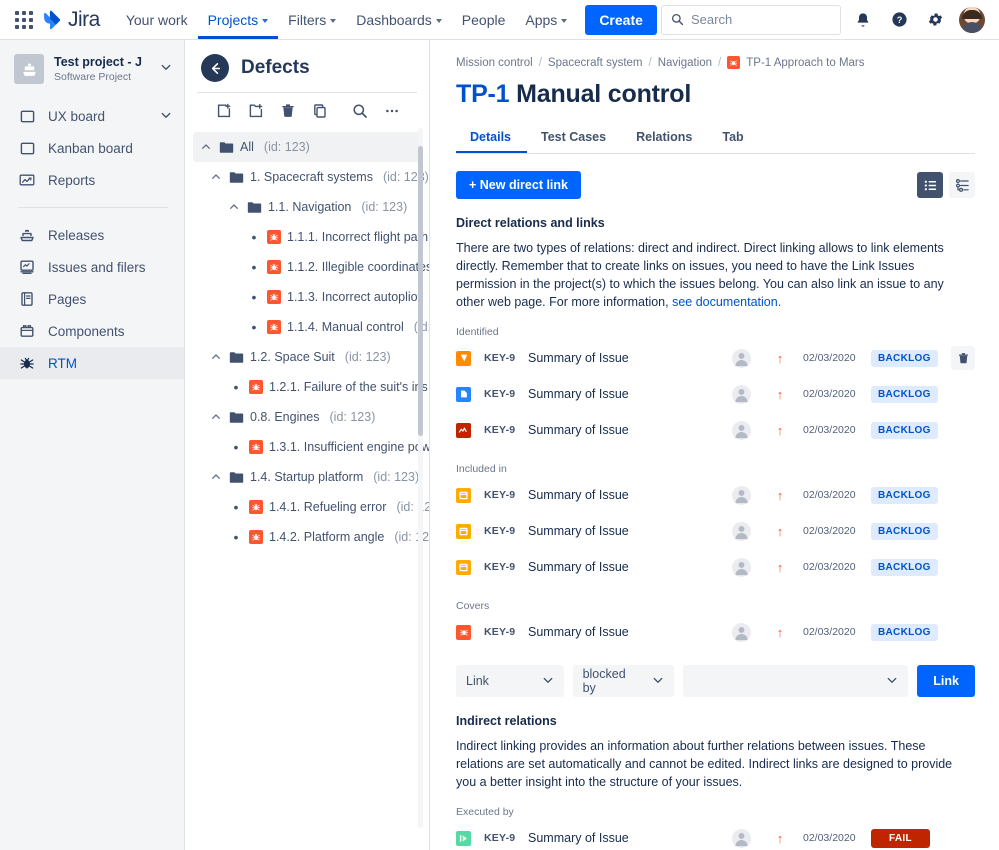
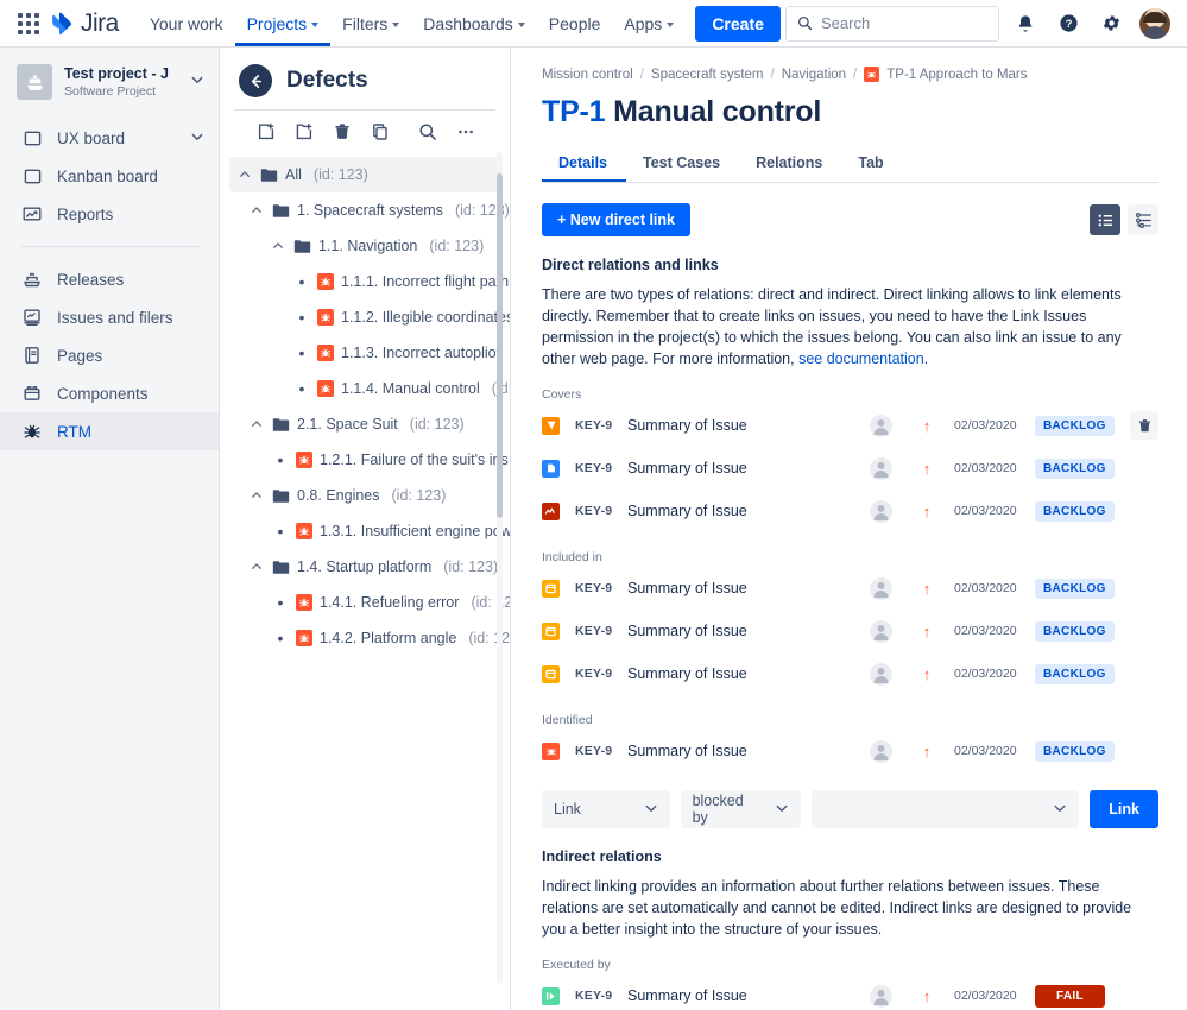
  Jira
  Your work
  Projects
  Filters
  Dashboards
  People
  Apps
  Create
  Search
  ?
  Test project - J
  Software Project
  UX board
  Kanban board
  Reports
  Releases
  Issues and filers
  Pages
  Components
  RTM
  Defects
  All
  (id: 123)
  1. Spacecraft systems
  (id: 12)
  1.1. Navigation
  (id: 123)
  •
  1.1.1. Incorrect flight pah
  •
  1.1.2. Illegible coordina
  •
  1.1.3. Incorrect autoplio
  •
  1.1.4. Manual control
- 1.2. Space Suit
+ 2.1. Space Suit
  (id: 123)
  •
  1.2.1. Failure of the suit's is
  0.8. Engines
  (id: 123)
  •
  1.3.1. Insufficient engine pw
  1.4. Startup platform
  (id: 123
  •
  1.4.1. Refueling error
  •
  1.4.2. Platform angle
  Mission control
  /
  Spacecraft system
  /
  Navigation
  /
  TP-1 Approach to Mars
  TP-1 Manual control
  Details
  Test Cases
  Relations
  Tab
  + New direct link
  Direct relations and links
  There are two types of relations: direct and indirect. Direct linking allows to link elements directly. Remember that to create links on issues, you need to have the Link Issues permission in the project(s) to which the issues belong. You can also link an issue to any other web page. For more information, see documentation.
- Identified
+ Covers
  KEY-9
  Summary of Issue
  ↑
  02/03/2020
  BACKLOG
  KEY-9
  Summary of Issue
  ↑
  02/03/2020
  BACKLOG
  KEY-9
  Summary of Issue
  ↑
  02/03/2020
  BACKLOG
  Included in
  KEY-9
  Summary of Issue
  ↑
  02/03/2020
  BACKLOG
  KEY-9
  Summary of Issue
  ↑
  02/03/2020
  BACKLOG
  KEY-9
  Summary of Issue
  ↑
  02/03/2020
  BACKLOG
- Covers
+ Identified
  KEY-9
  Summary of Issue
  ↑
  02/03/2020
  BACKLOG
  Link
  blocked by
  Link
  Indirect relations
  Indirect linking provides an information about further relations between issues. These relations are set automatically and cannot be edited. Indirect links are designed to provide you a better insight into the structure of your issues.
  Executed by
  KEY-9
  Summary of Issue
  ↑
  02/03/2020
  FAIL
